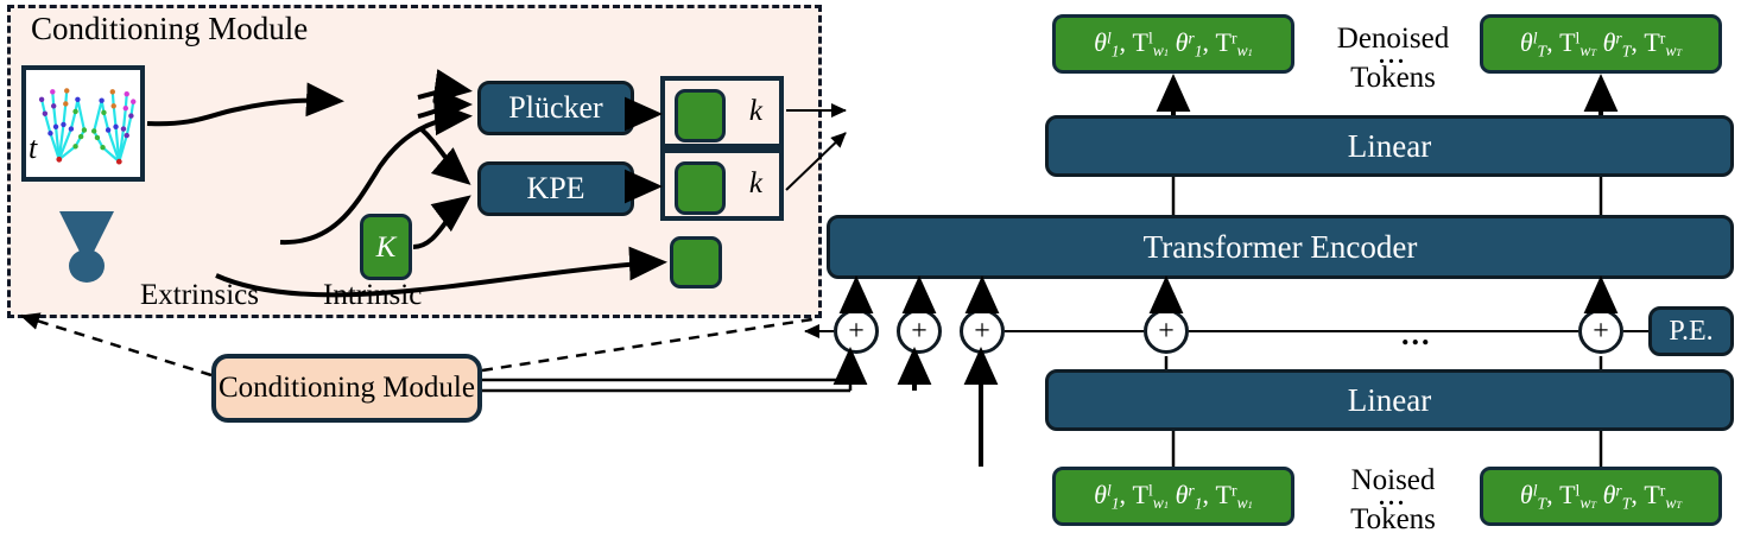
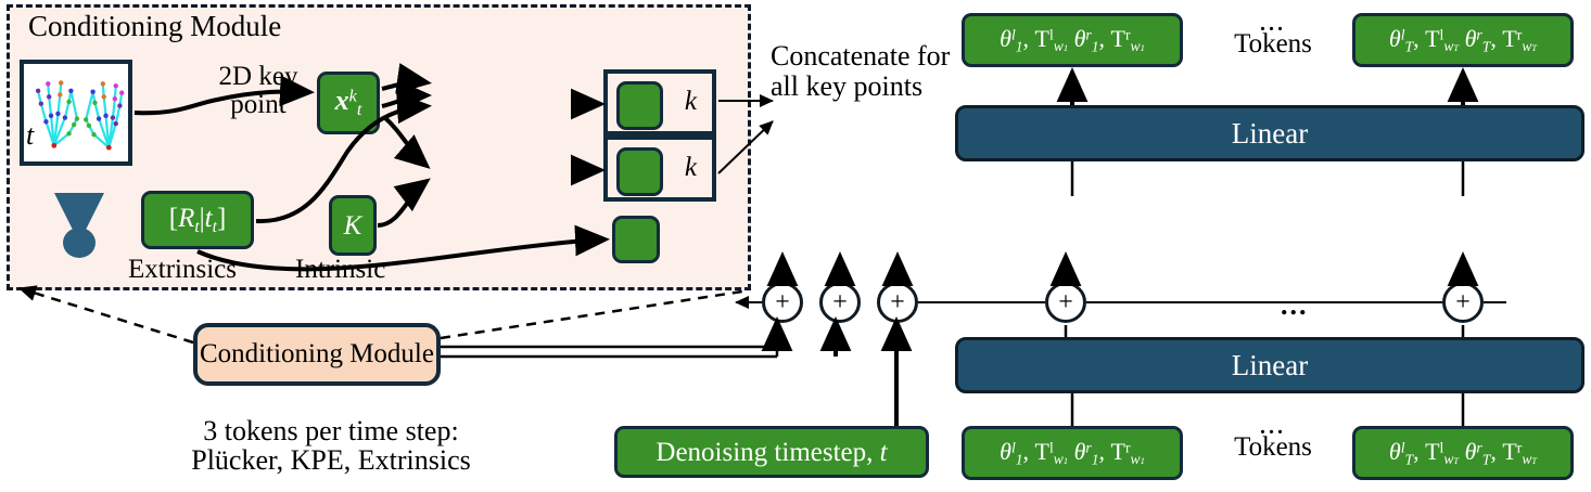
  Conditioning Module
  t
+ 2D key point
+ xkt
+ [Rt|tt]
  K
  Extrinsics
- Plücker
- KPE
  k
  k
  Conditioning Module
+ 3 tokens per time step:
+ Plücker, KPE, Extrinsics
+ Concatenate for all key points
  θl1, Tlw1 θr1, Trw1
  θlT, TlwT θrT, TrwT
- Denoised
  ...
  Tokens
  Linear
- Transformer Encoder
  Linear
- P.E.
  ...
  +
  +
  +
  +
  +
+ Denoising timestep, t
  θl1, Tlw1 θr1, Trw1
  θlT, TlwT θrT, TrwT
- Noised
  ...
  Tokens
